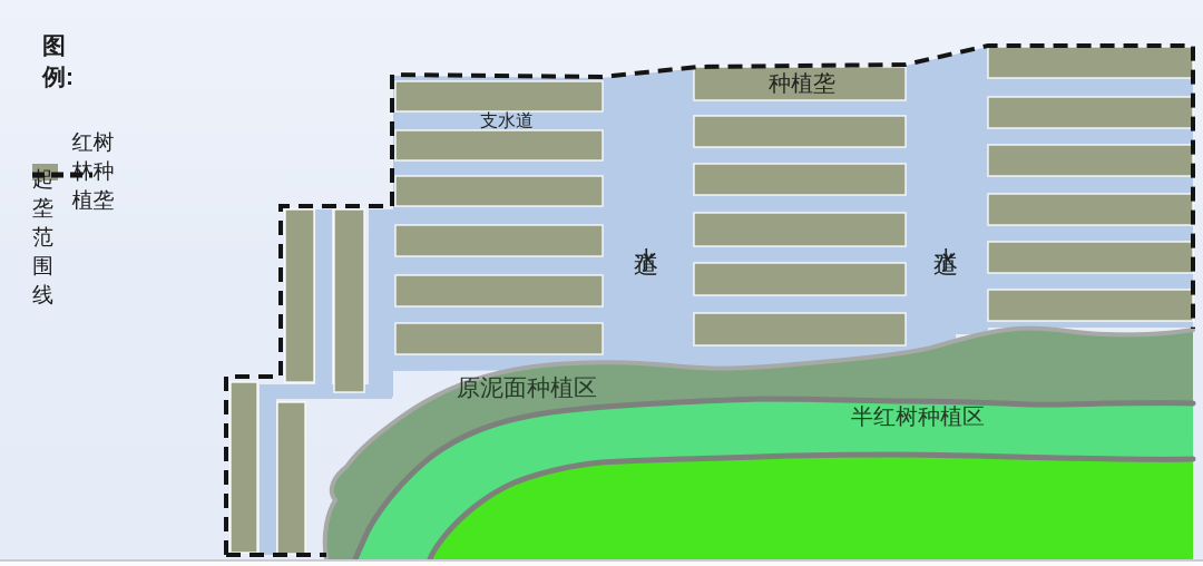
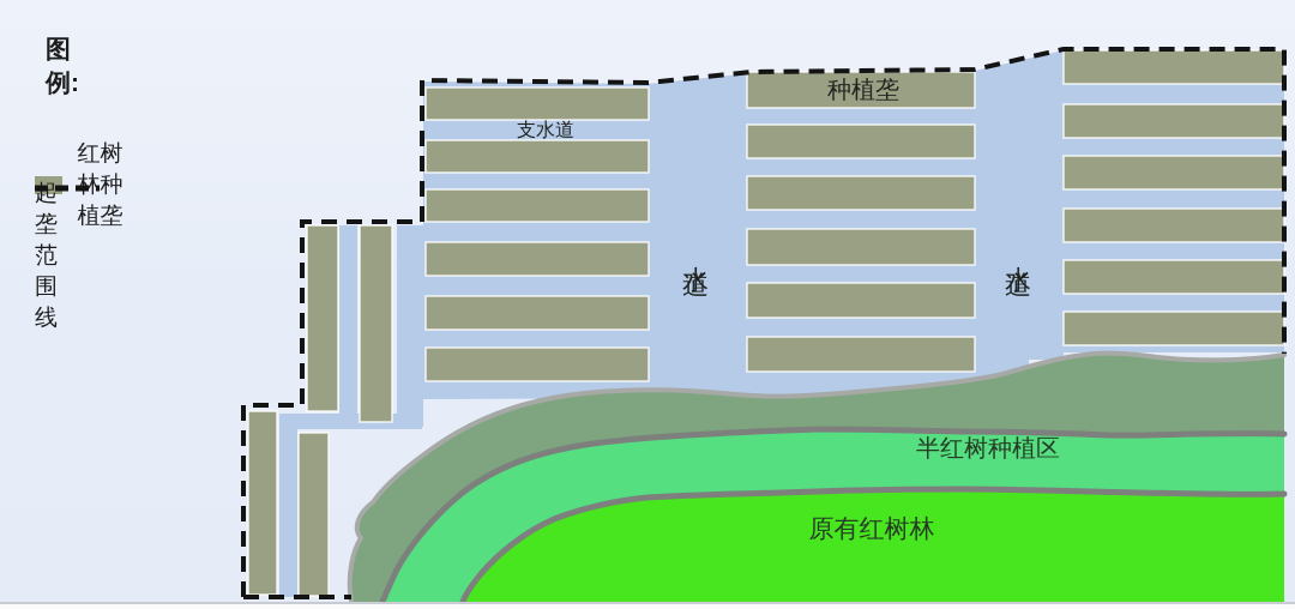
  图例:
  红树种植垄
  起垄范围线
  支水道
  种植垄
- 原泥面种植区
  半红树种植区
+ 原有红树林
